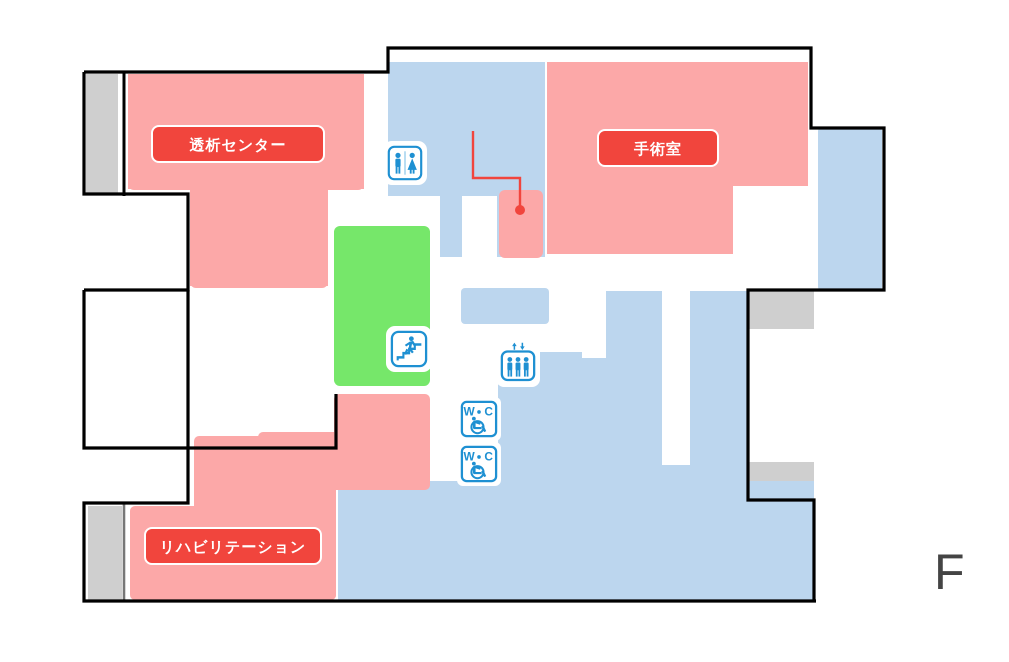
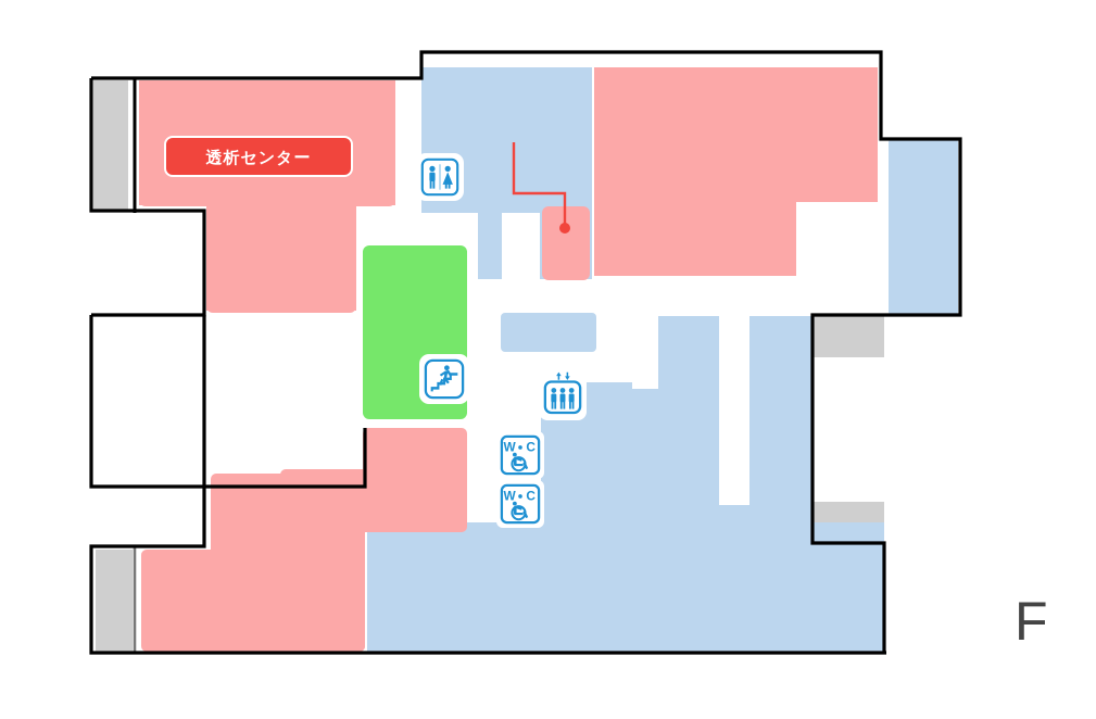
  透析センター
- 手術室
- リハビリテーション
  F
